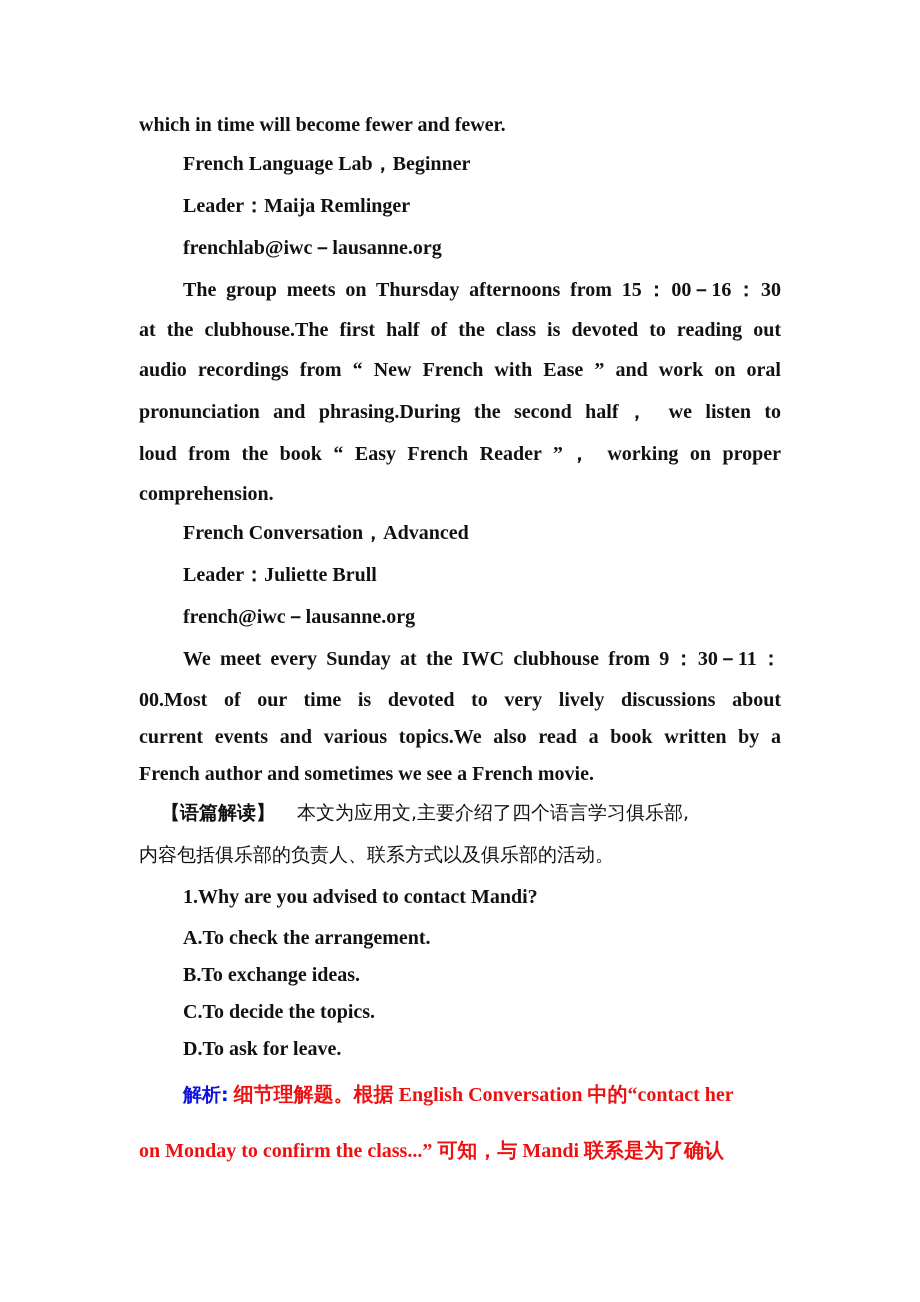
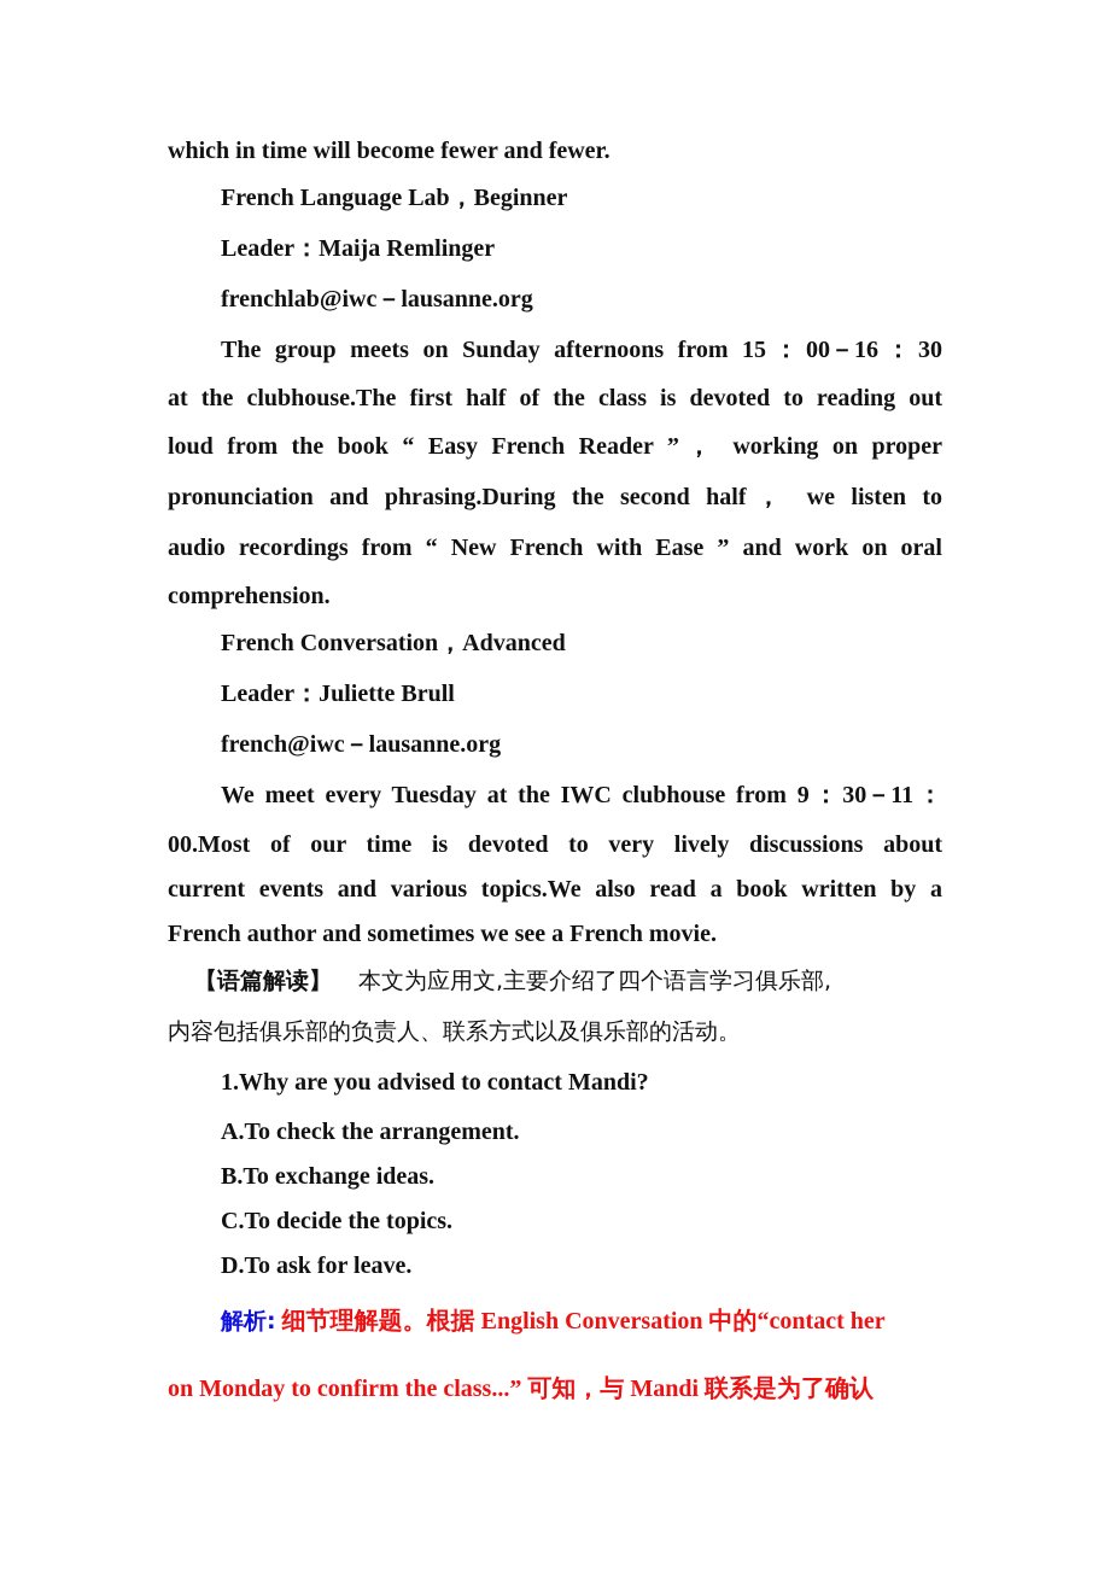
  which in time will become fewer and fewer.
  French Language Lab，Beginner
  Leader：Maija Remlinger
  frenchlab@iwc－lausanne.org
- The group meets on Thursday afternoons from 15：00－16：30
+ The group meets on Sunday afternoons from 15：00－16：30
  at the clubhouse.The first half of the class is devoted to reading out
- audio recordings from “ New French with Ease ” and work on oral
+ loud from the book “ Easy French Reader ”， working on proper
  pronunciation and phrasing.During the second half， we listen to
- loud from the book “ Easy French Reader ”， working on proper
+ audio recordings from “ New French with Ease ” and work on oral
  comprehension.
  French Conversation，Advanced
  Leader：Juliette Brull
  french@iwc－lausanne.org
- We meet every Sunday at the IWC clubhouse from 9：30－11：
+ We meet every Tuesday at the IWC clubhouse from 9：30－11：
  00.Most of our time is devoted to very lively discussions about
  current events and various topics.We also read a book written by a
  French author and sometimes we see a French movie.
  【语篇解读】 本文为应用文,主要介绍了四个语言学习俱乐部,
  内容包括俱乐部的负责人、联系方式以及俱乐部的活动。
  1.Why are you advised to contact Mandi?
  A.To check the arrangement.
  B.To exchange ideas.
  C.To decide the topics.
  D.To ask for leave.
  解析: 细节理解题。根据 English Conversation 中的“contact her
  on Monday to confirm the class...” 可知，与 Mandi 联系是为了确认
